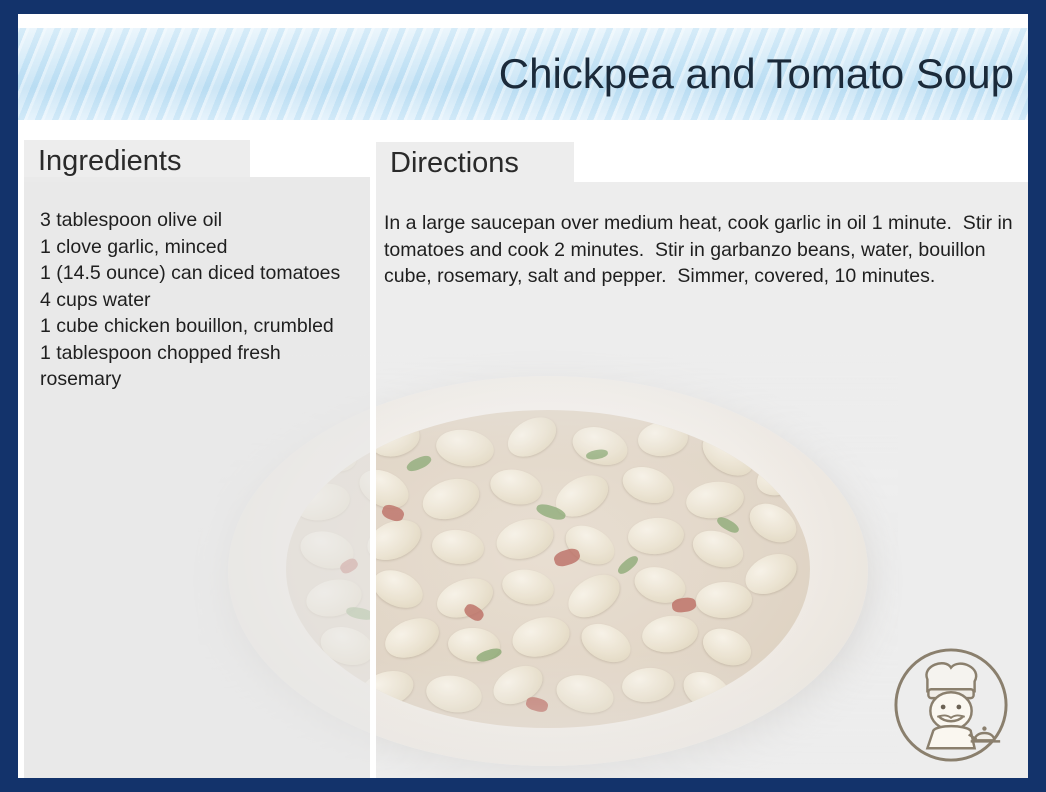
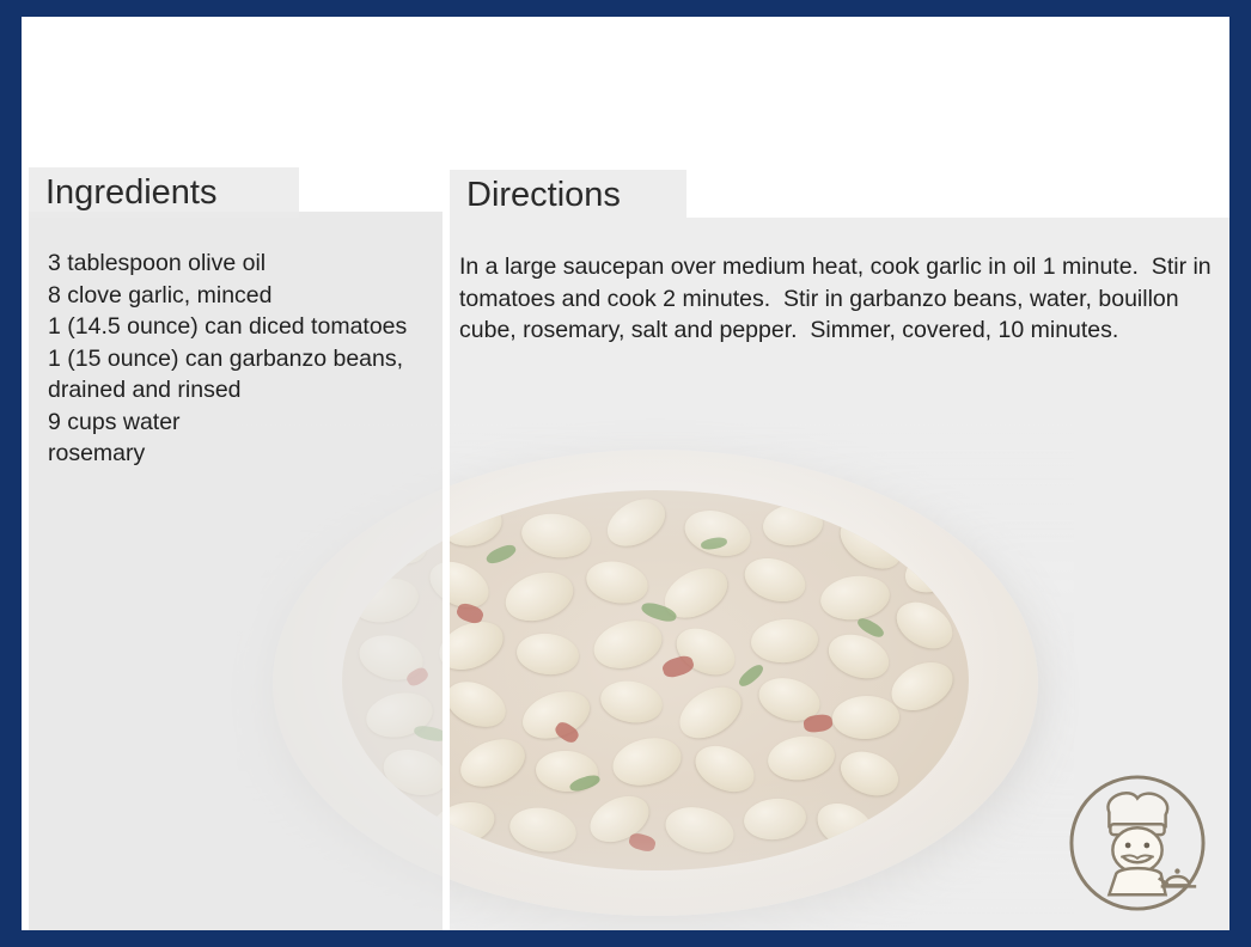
- Chickpea and Tomato Soup
  Ingredients
  Directions
  3 tablespoon olive oil
- 1 clove garlic, minced
+ 8 clove garlic, minced
  1 (14.5 ounce) can diced tomatoes
+ 1 (15 ounce) can garbanzo beans,
+ drained and rinsed
- 4 cups water
+ 9 cups water
- 1 cube chicken bouillon, crumbled
- 1 tablespoon chopped fresh
  rosemary
  In a large saucepan over medium heat, cook garlic in oil 1 minute. Stir in tomatoes and cook 2 minutes. Stir in garbanzo beans, water, bouillon cube, rosemary, salt and pepper. Simmer, covered, 10 minutes.
